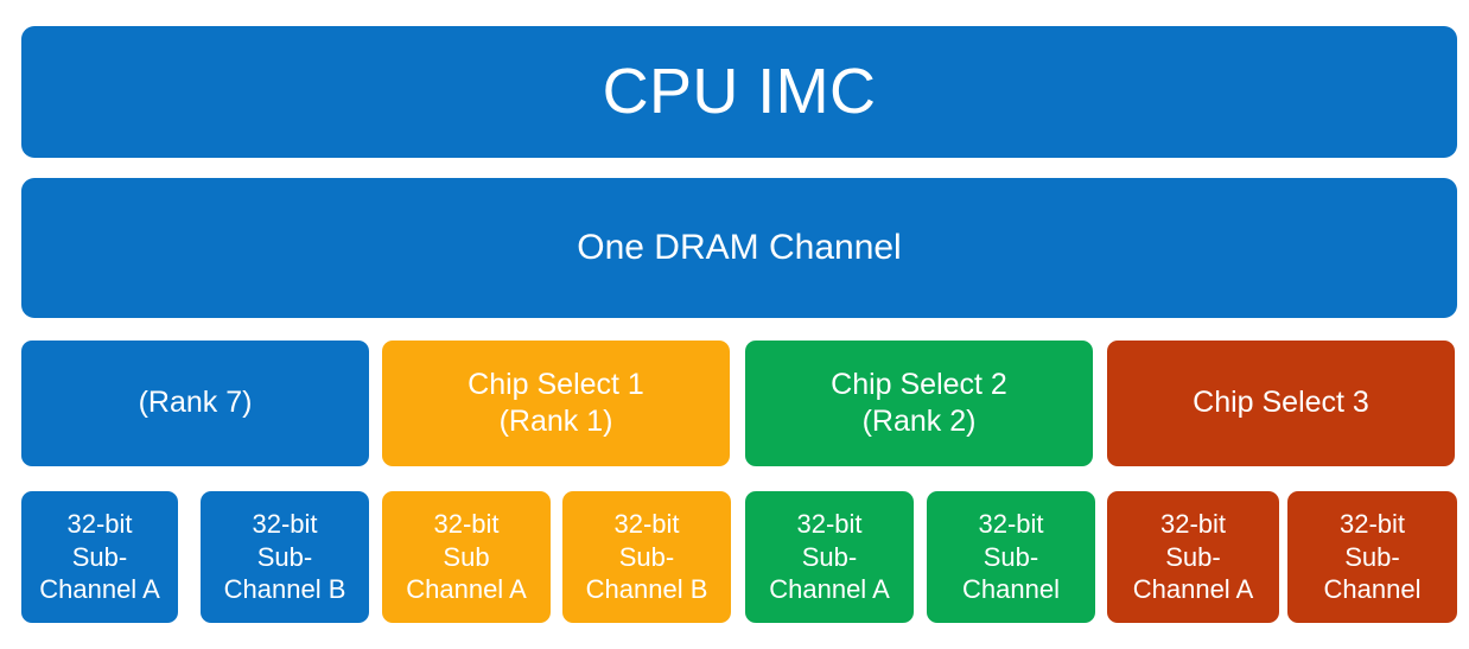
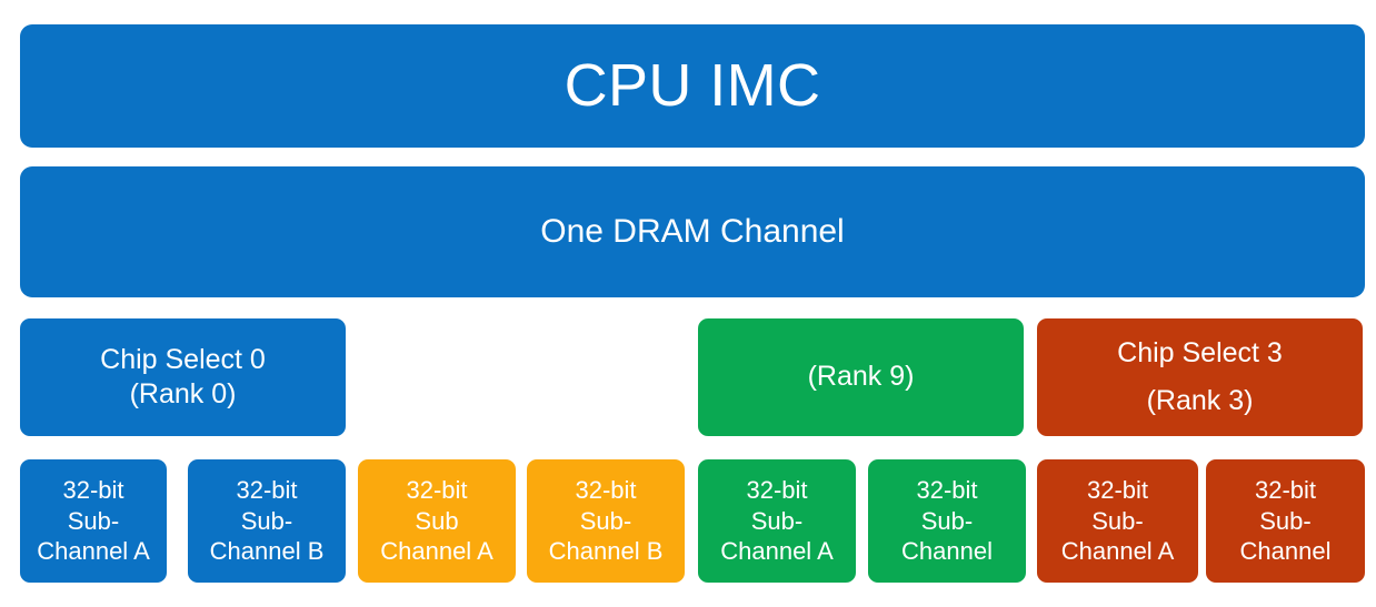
  CPU IMC
  One DRAM Channel
+ Chip Select 0
- (Rank 7)
+ (Rank 0)
- Chip Select 1
- (Rank 1)
- Chip Select 2
- (Rank 2)
+ (Rank 9)
  Chip Select 3
+ (Rank 3)
  32-bit
  Sub-
  Channel A
  32-bit
  Sub-
  Channel B
  32-bit
  Sub
  Channel A
  32-bit
  Sub-
  Channel B
  32-bit
  Sub-
  Channel A
  32-bit
  Sub-
  Channel
  32-bit
  Sub-
  Channel A
  32-bit
  Sub-
  Channel
